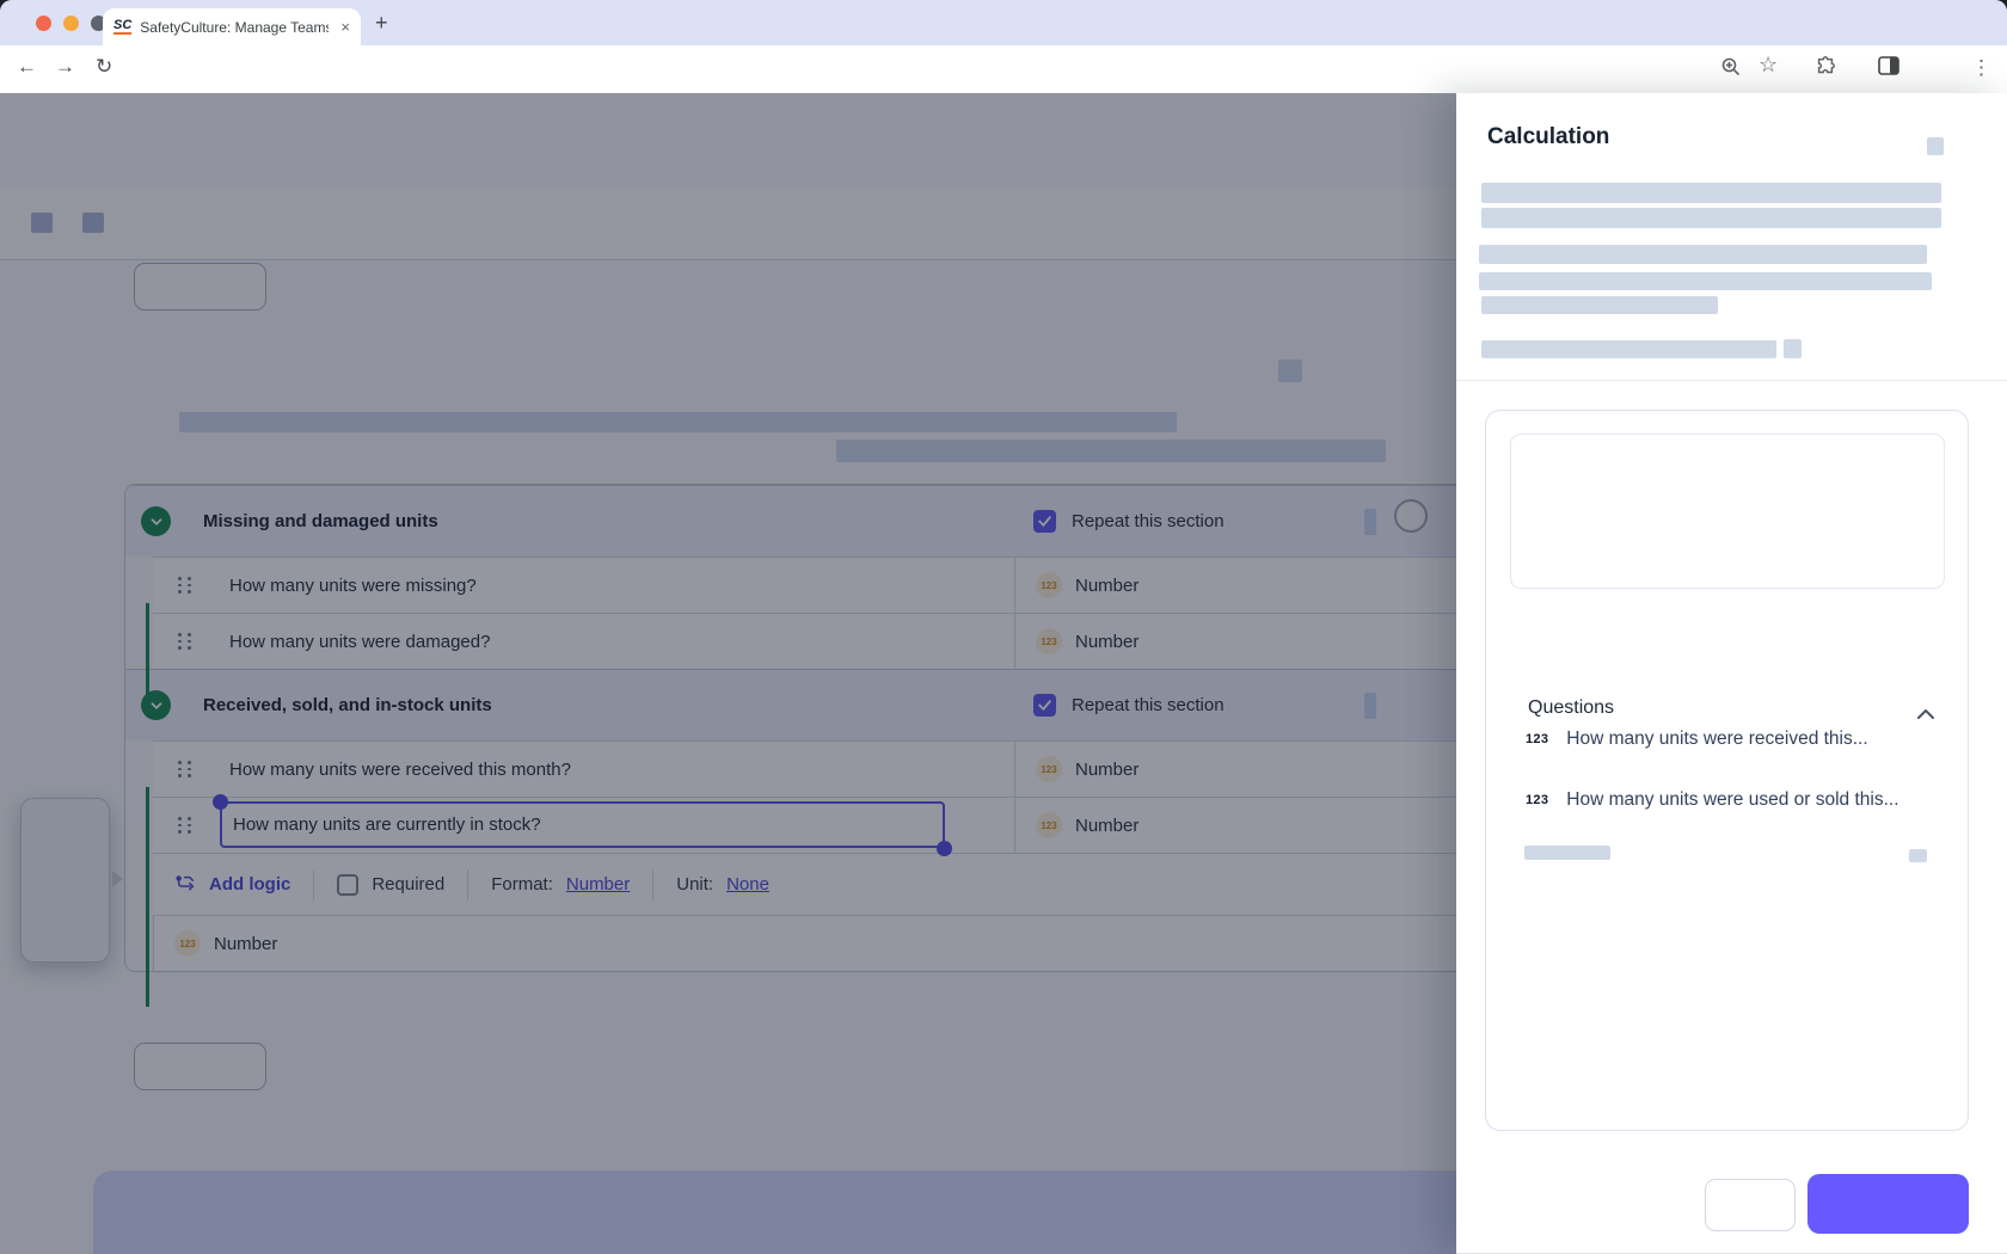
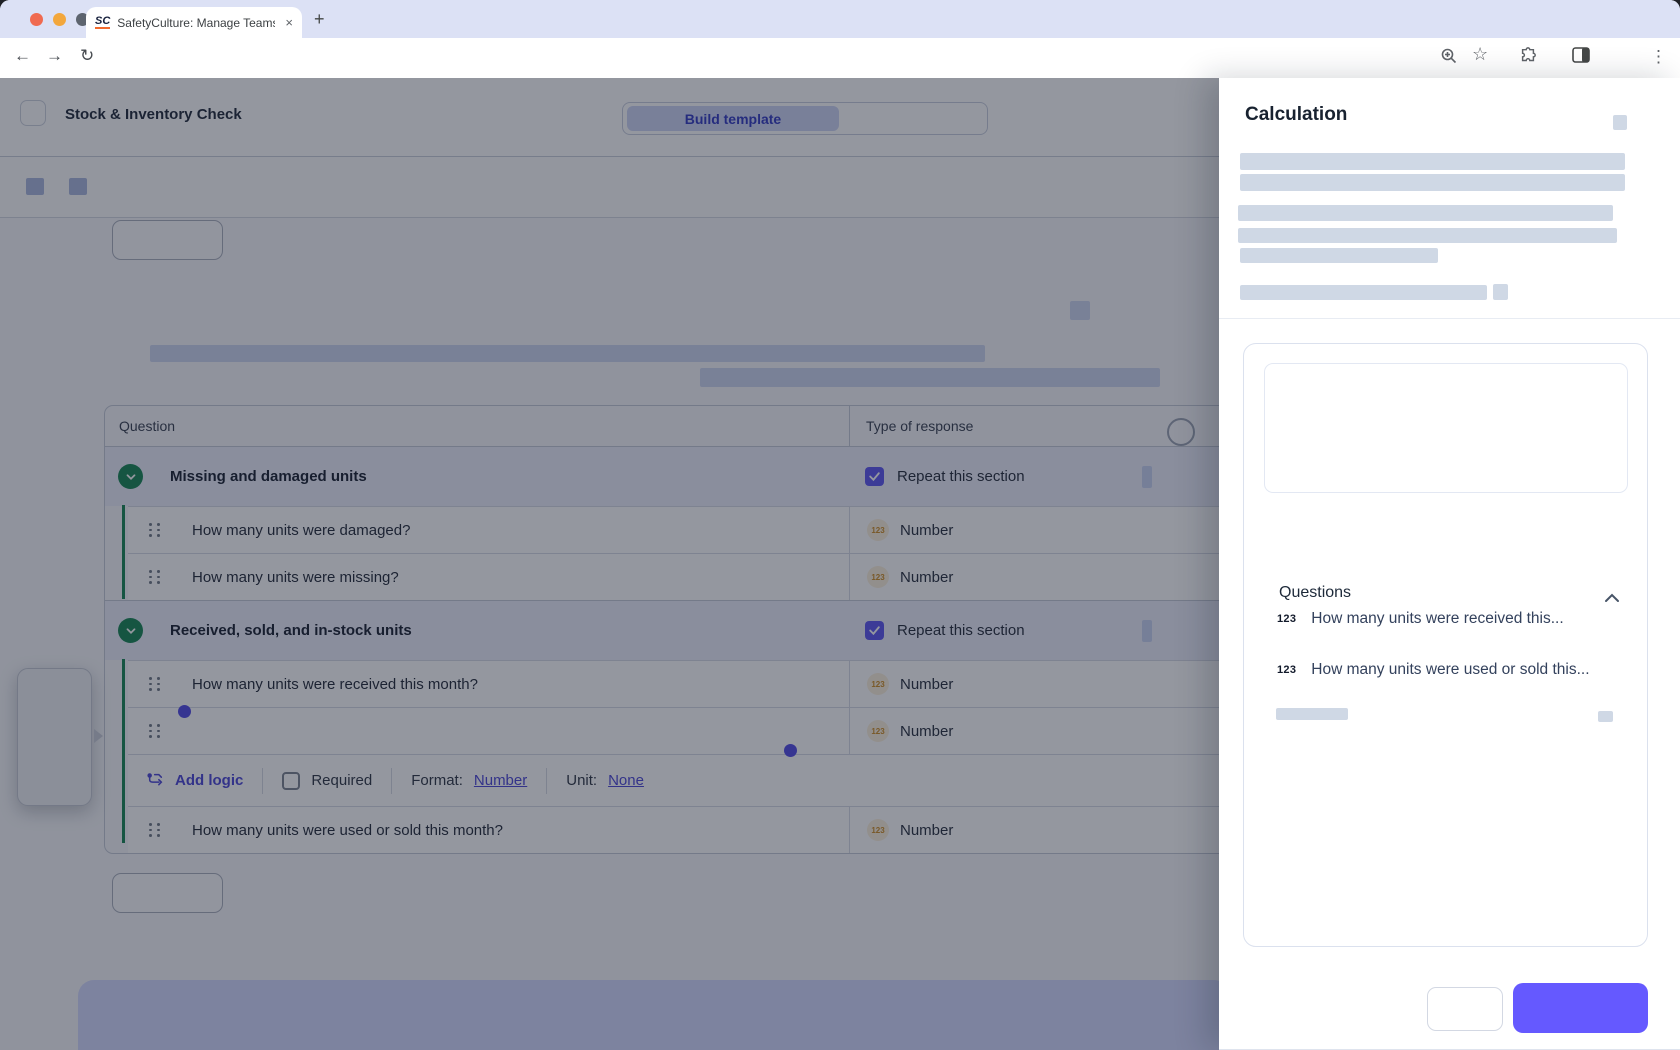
  SC
  SafetyCulture: Manage Team
  ×
  +
  ←
  →
  ↻
  ☆
  ⋮
+ Stock & Inventory Check
+ Build template
+ Question
+ Type of response
  Missing and damaged units
  Repeat this section
- How many units were missing?
+ How many units were damaged?
  123
  Number
- How many units were damaged?
+ How many units were missing?
  123
  Number
  Received, sold, and in-stock units
  Repeat this section
  How many units were received this month?
  123
  Number
  123
  Number
- How many units are currently in stock?
  Add logic
  Required
  Format:
  Number
  Unit:
  None
+ How many units were used or sold this month?
  123
  Number
  Calculation
  Questions
  123
  How many units were received this...
  123
  How many units were used or sold this...
